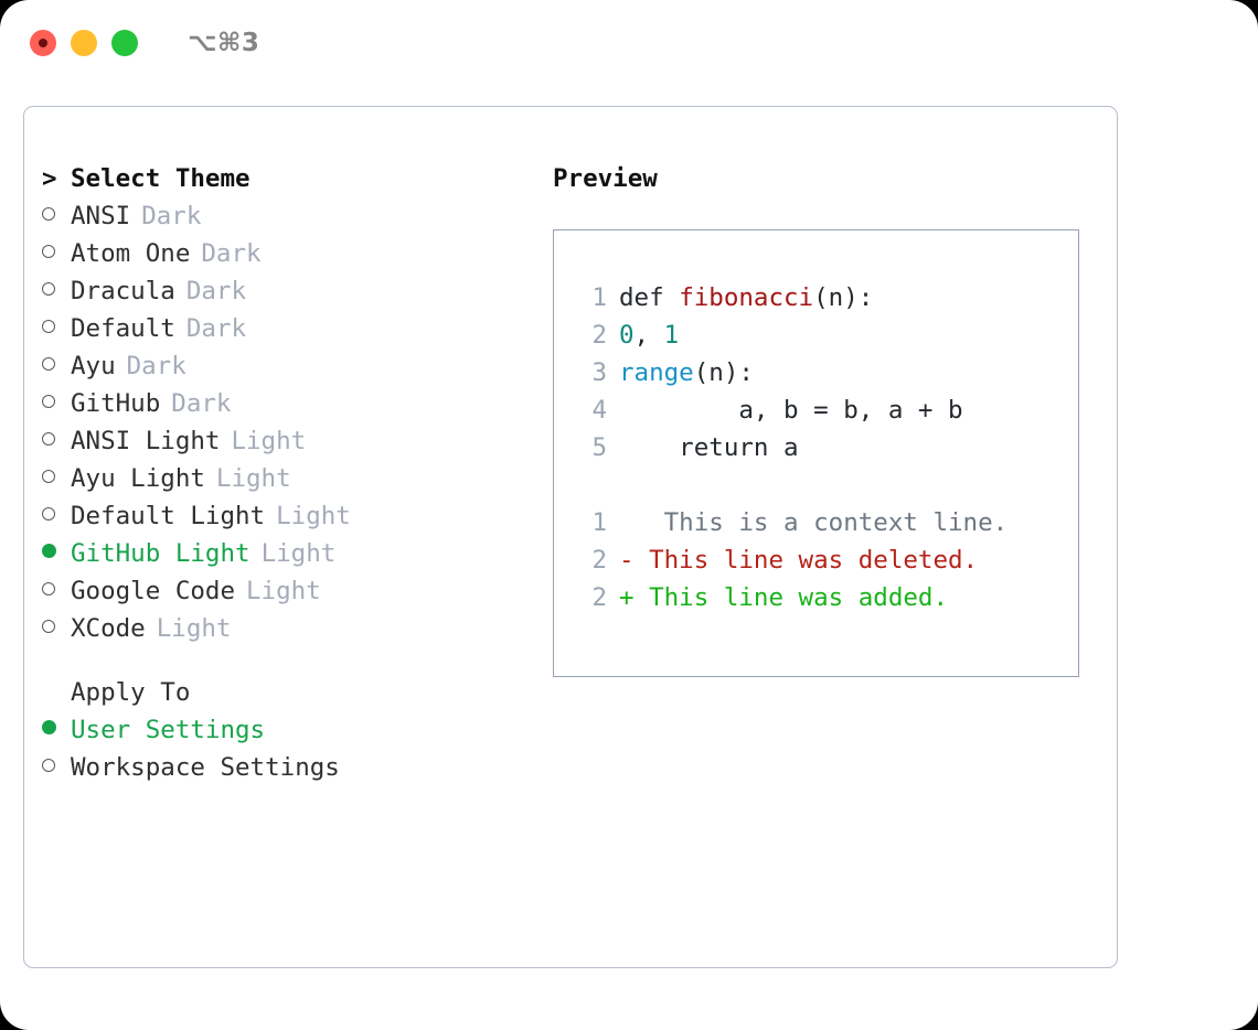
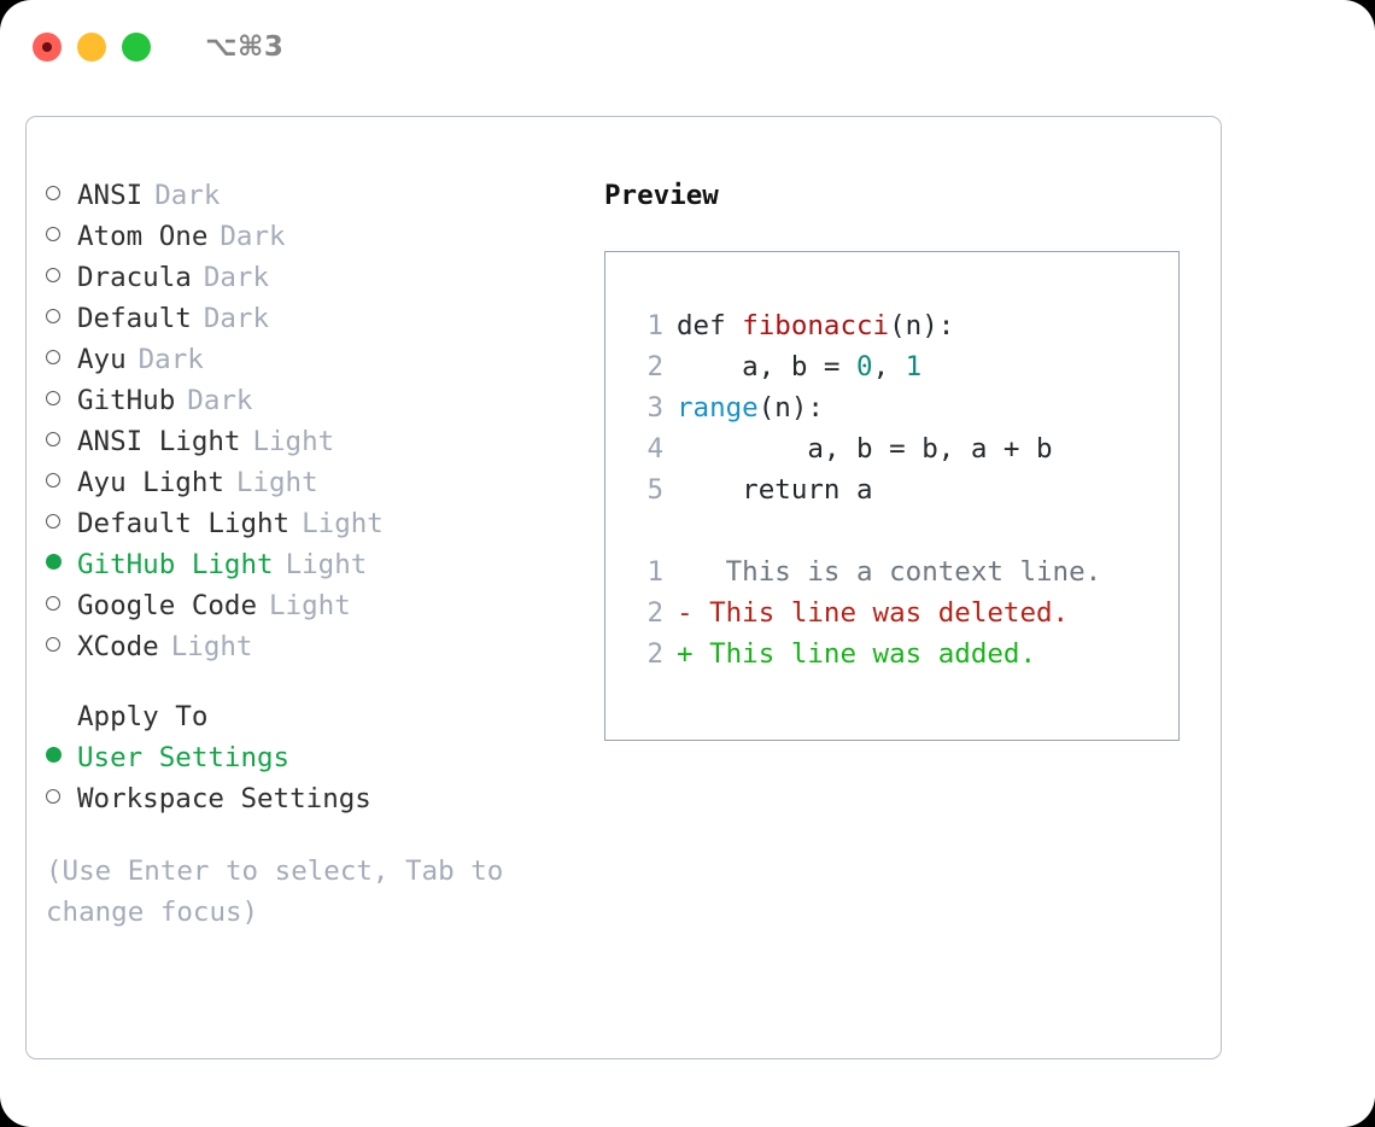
  ⌥⌘3
- >
- Select Theme
  ANSI
  Dark
  Atom One
  Dark
  Dracula
  Dark
  Default
  Dark
  Ayu
  Dark
  GitHub
  Dark
  ANSI Light
  Light
  Ayu Light
  Light
  Default Light
  Light
  GitHub Light
  Light
  Google Code
  Light
  XCode
  Light
  Apply To
  User Settings
  Workspace Settings
+ (Use Enter to select, Tab to change focus)
  Preview
  1
  def
  fibonacci
  (n):
  2
+ a, b =
  0
  ,
  1
  3
  range
  (n):
  4
  a, b = b, a + b
  5
  return a
  1
  This is a context line.
  2
  -
  This line was deleted.
  2
  +
  This line was added.
